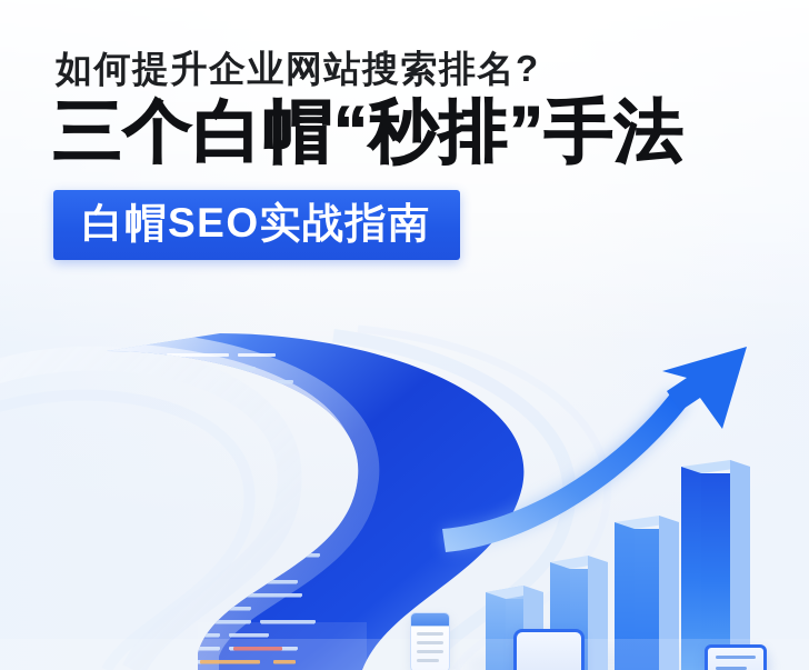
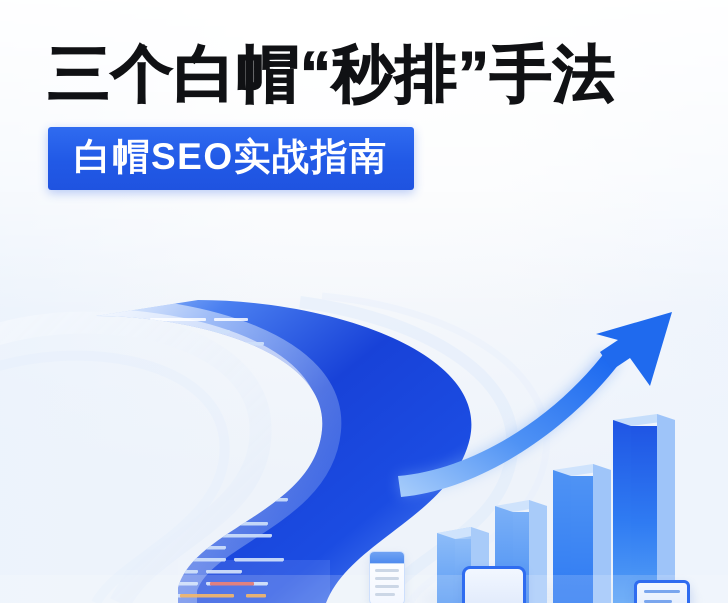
- 如何提升企业网站搜索排名?
  三个白帽“秒排”手法
  白帽SEO实战指南
